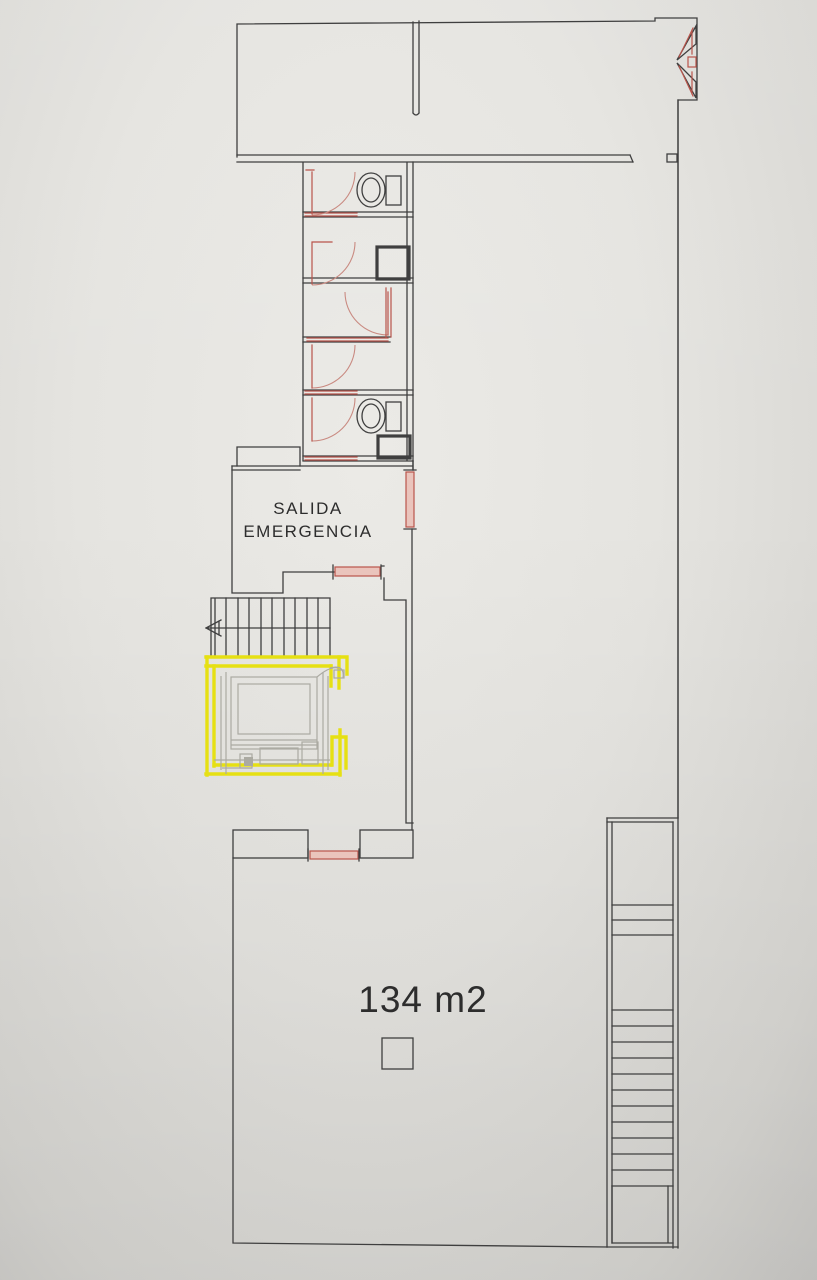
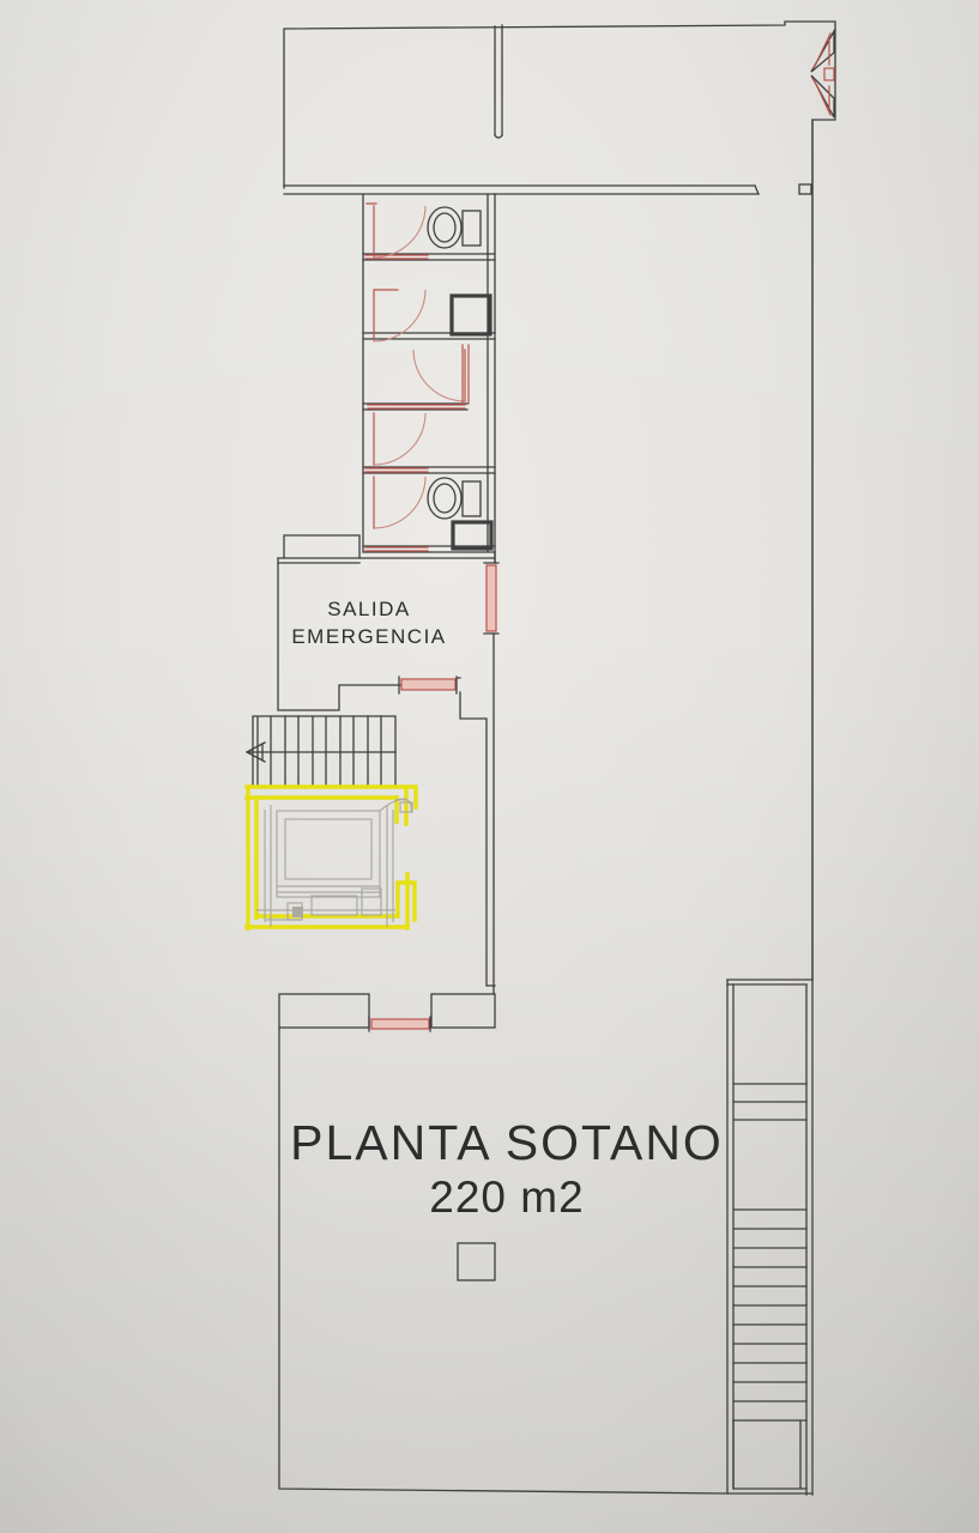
  SALIDA
  EMERGENCIA
+ PLANTA SOTANO
- 134 m2
+ 220 m2
